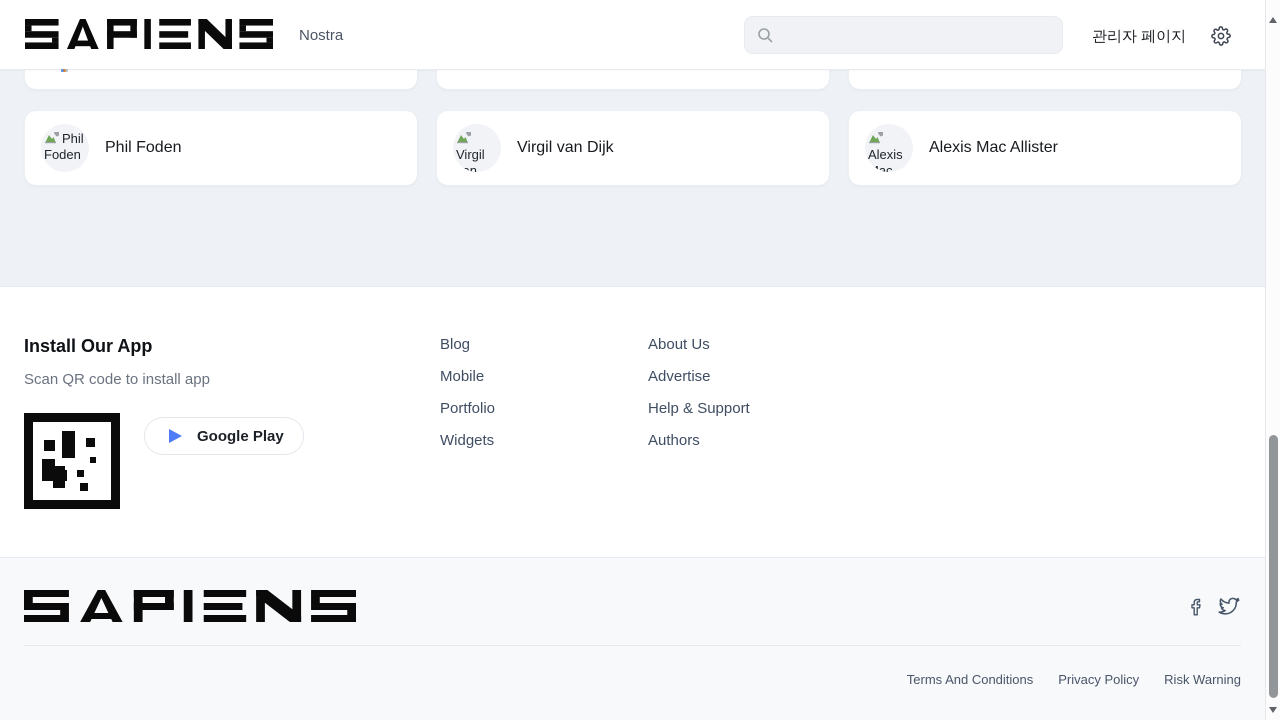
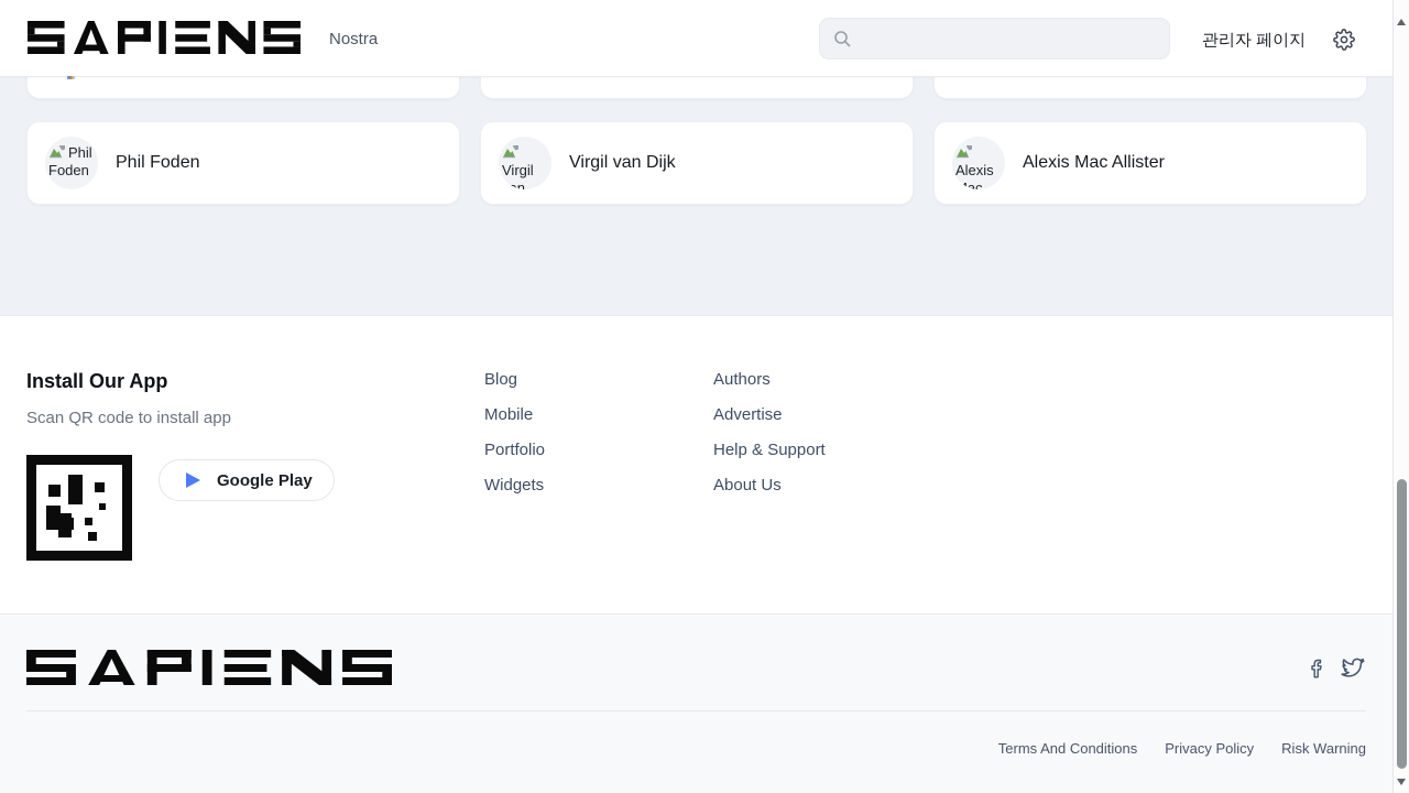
  Phil Foden
  Phil Foden
  Virgil van Dijk
  Alexis Mac Allister
  Nostra
  관리자 페이지
  Install Our App
  Scan QR code to install app
  Google Play
  Blog
  Mobile
  Portfolio
  Widgets
- About Us
+ Authors
  Advertise
  Help & Support
- Authors
+ About Us
  Terms And Conditions
  Privacy Policy
  Risk Warning
